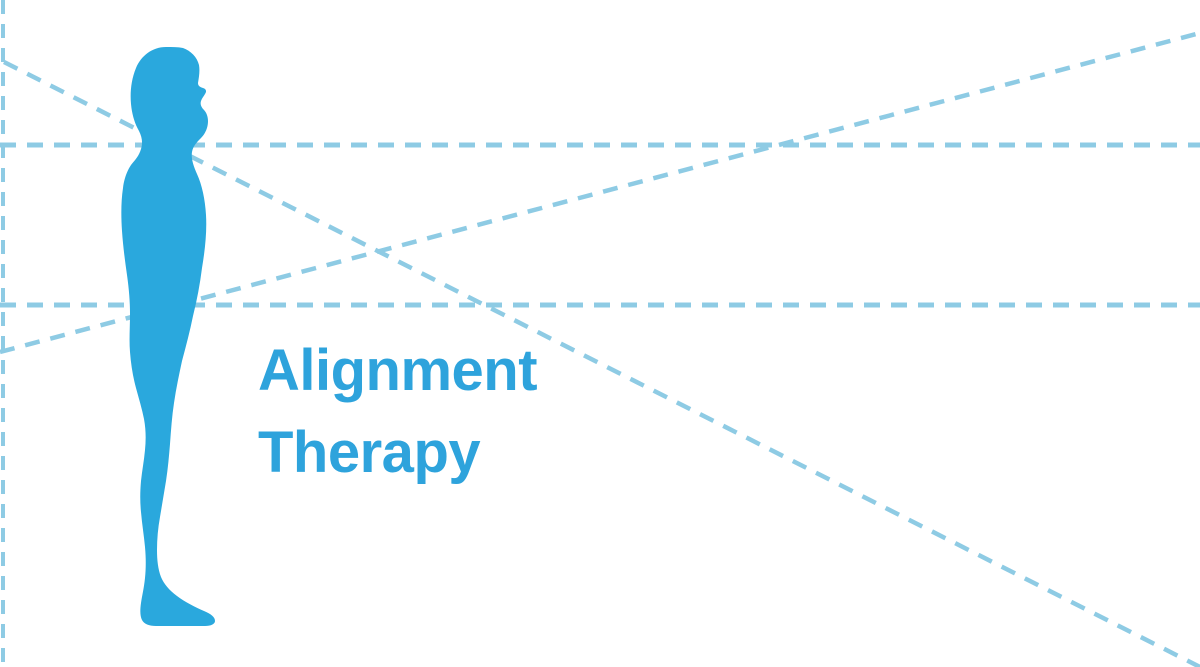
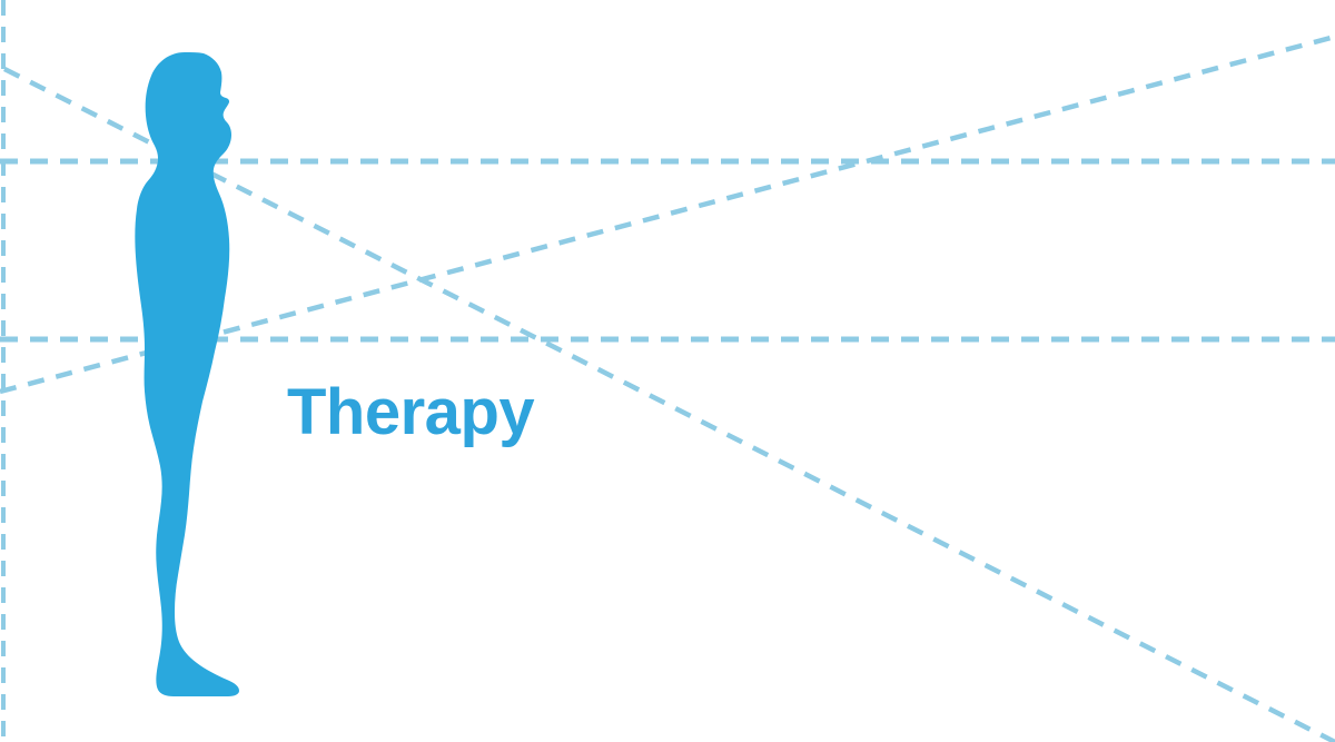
- Alignment
  Therapy
